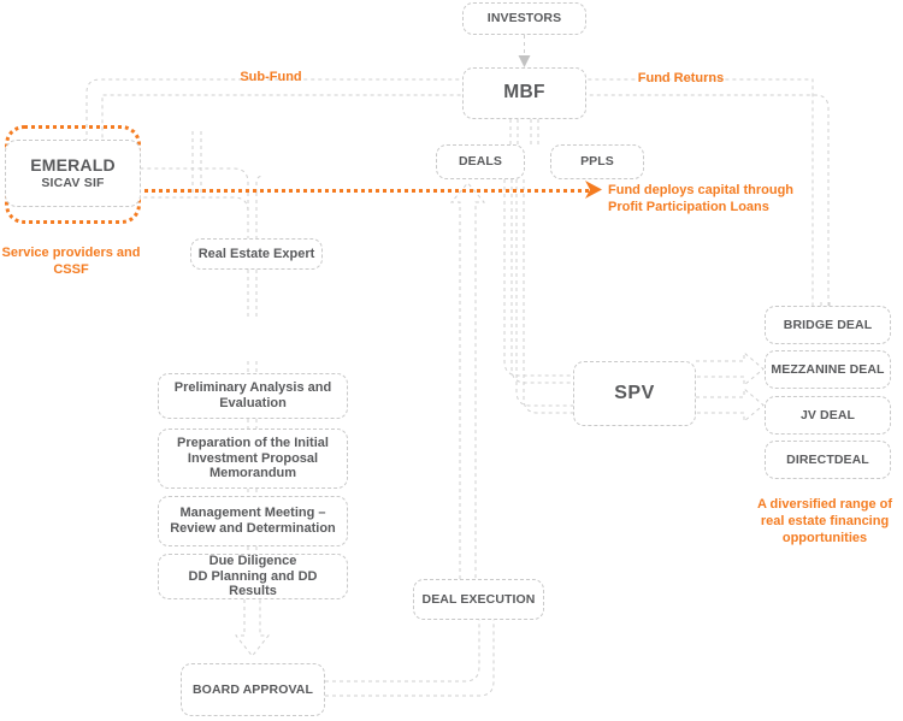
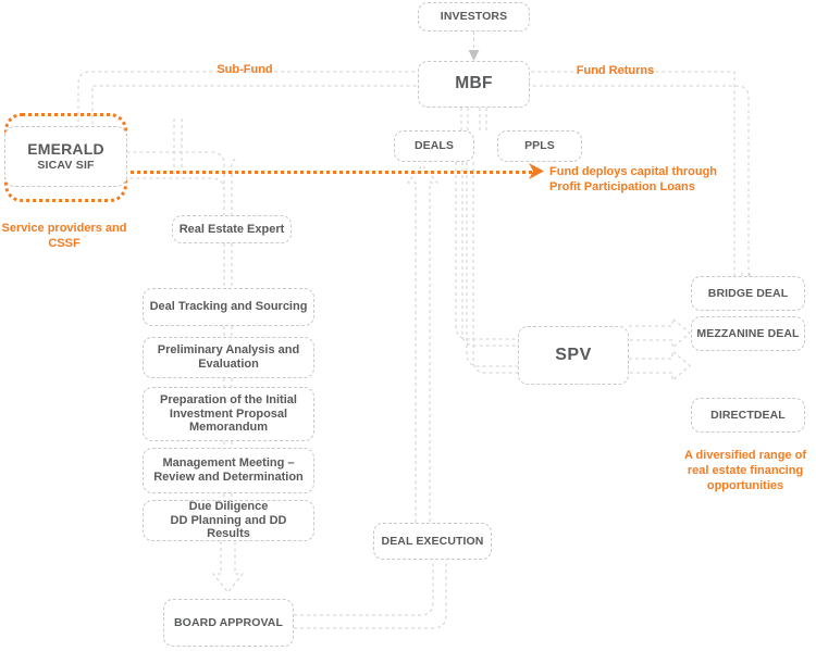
  INVESTORS
  MBF
  DEALS
  PPLS
  EMERALD
  SICAV SIF
  Real Estate Expert
+ Deal Tracking and Sourcing
  Preliminary Analysis and
  Evaluation
  Preparation of the Initial
  Investment Proposal
  Memorandum
  Management Meeting –
  Review and Determination
  Due Diligence
  DD Planning and DD Results
  BOARD APPROVAL
  DEAL EXECUTION
  SPV
  BRIDGE DEAL
  MEZZANINE DEAL
- JV DEAL
  DIRECTDEAL
  Sub-Fund
  Fund Returns
  Service providers and CSSF
  Fund deploys capital through Profit Participation Loans
  A diversified range of real estate financing opportunities
